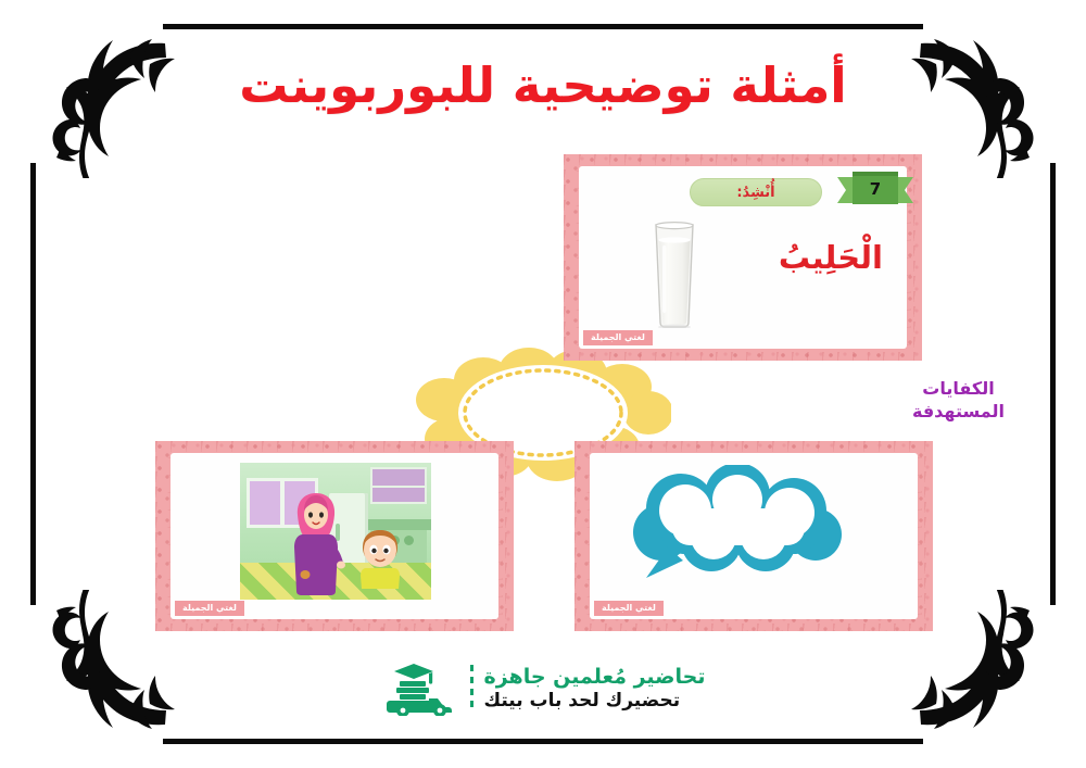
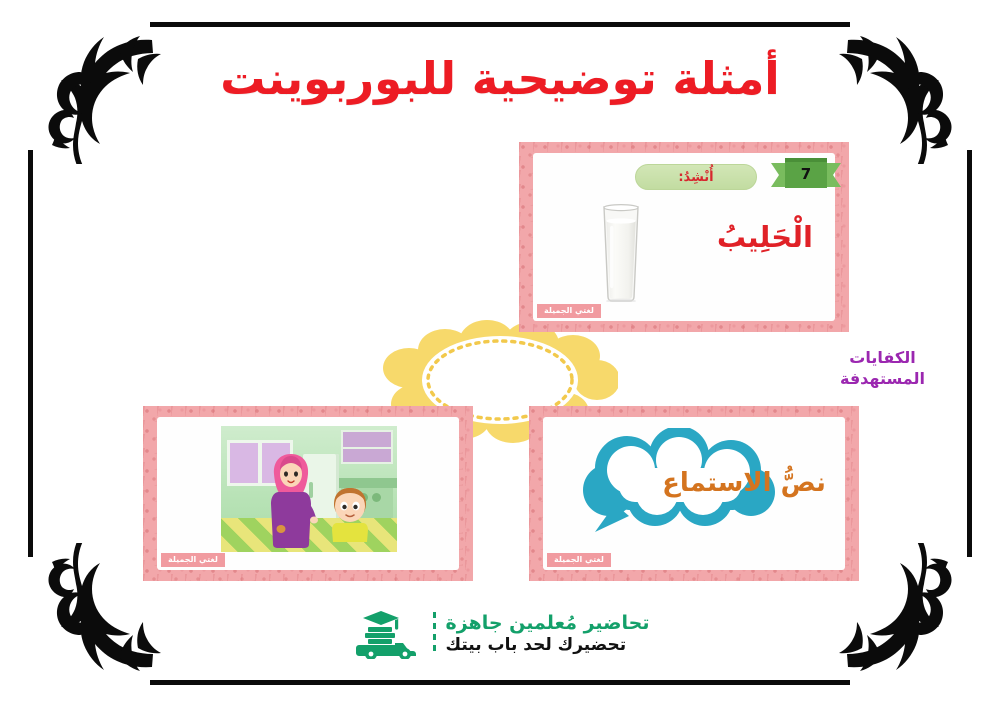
  أمثلة توضيحية للبوربوينت
  الكفايات
  المستهدفة
  7
  أُنْشِدُ:
  الْحَلِيبُ
  لغتي الجميلة
  لغتي الجميلة
+ نصُّ الاستماع
  لغتي الجميلة
  تحاضير مُعلمين جاهزة
  تحضيرك لحد باب بيتك
